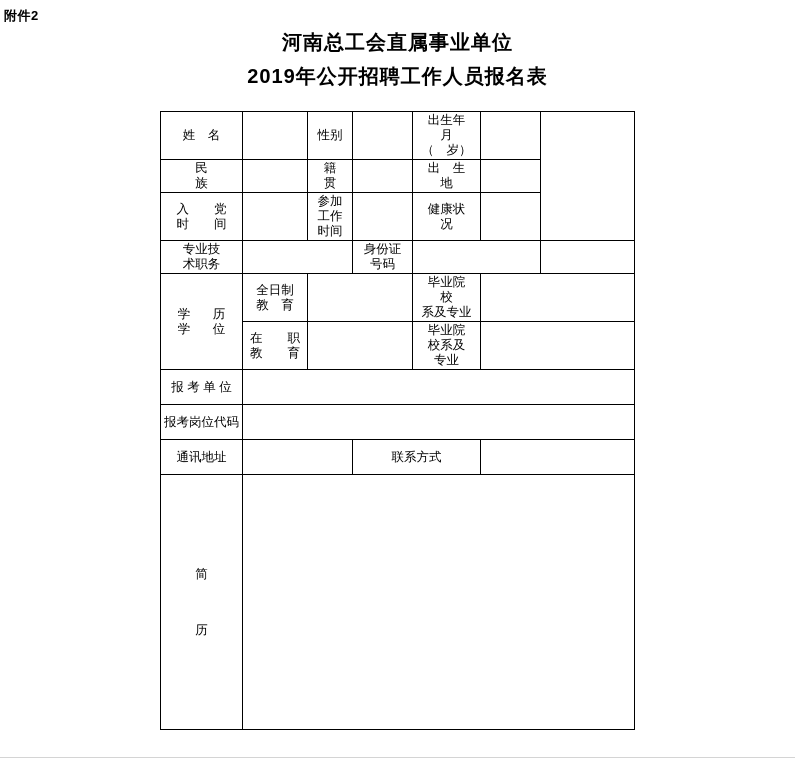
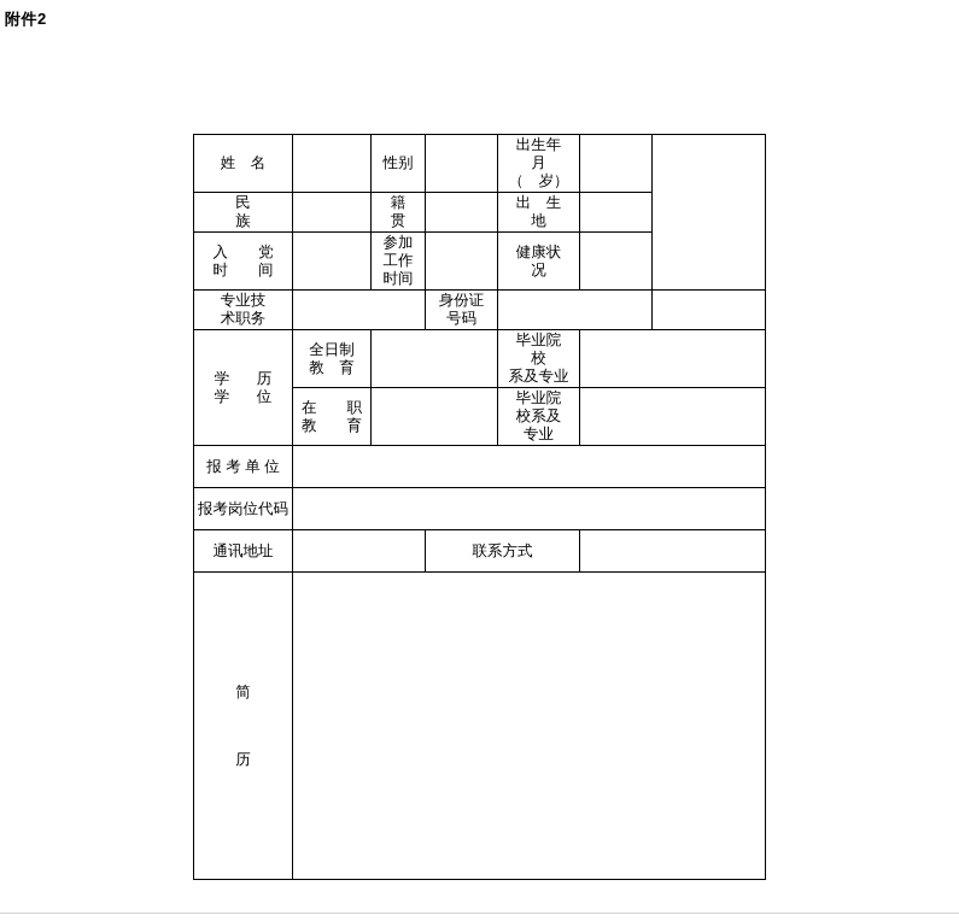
  附件2
- 河南总工会直属事业单位
- 2019年公开招聘工作人员报名表
  姓 名		性别		出生年 月 （ 岁）
  民 族		籍 贯		出 生 地
  入 党 时 间		参加 工作 时间		健康状 况
  专业技 术职务		身份证 号码
  学 历 学 位	全日制 教 育		毕业院 校 系及专业
  在 职 教 育		毕业院 校系及 专业
  报 考 单 位
  报考岗位代码
  通讯地址		联系方式
  简 历
